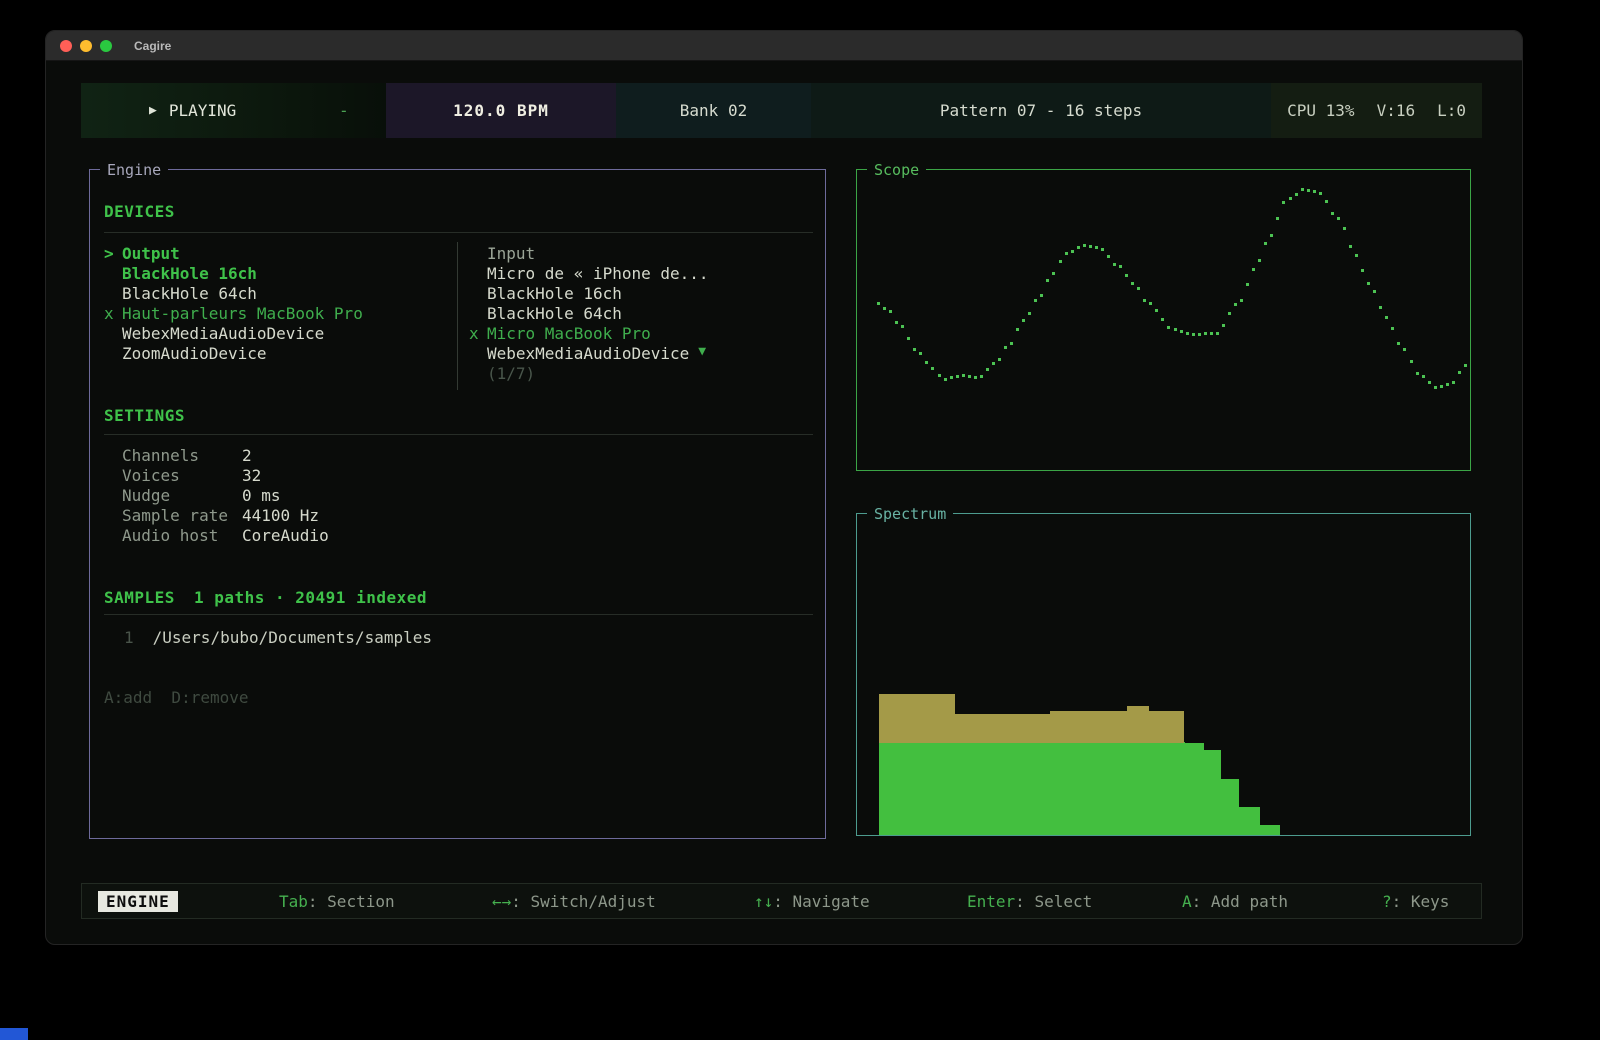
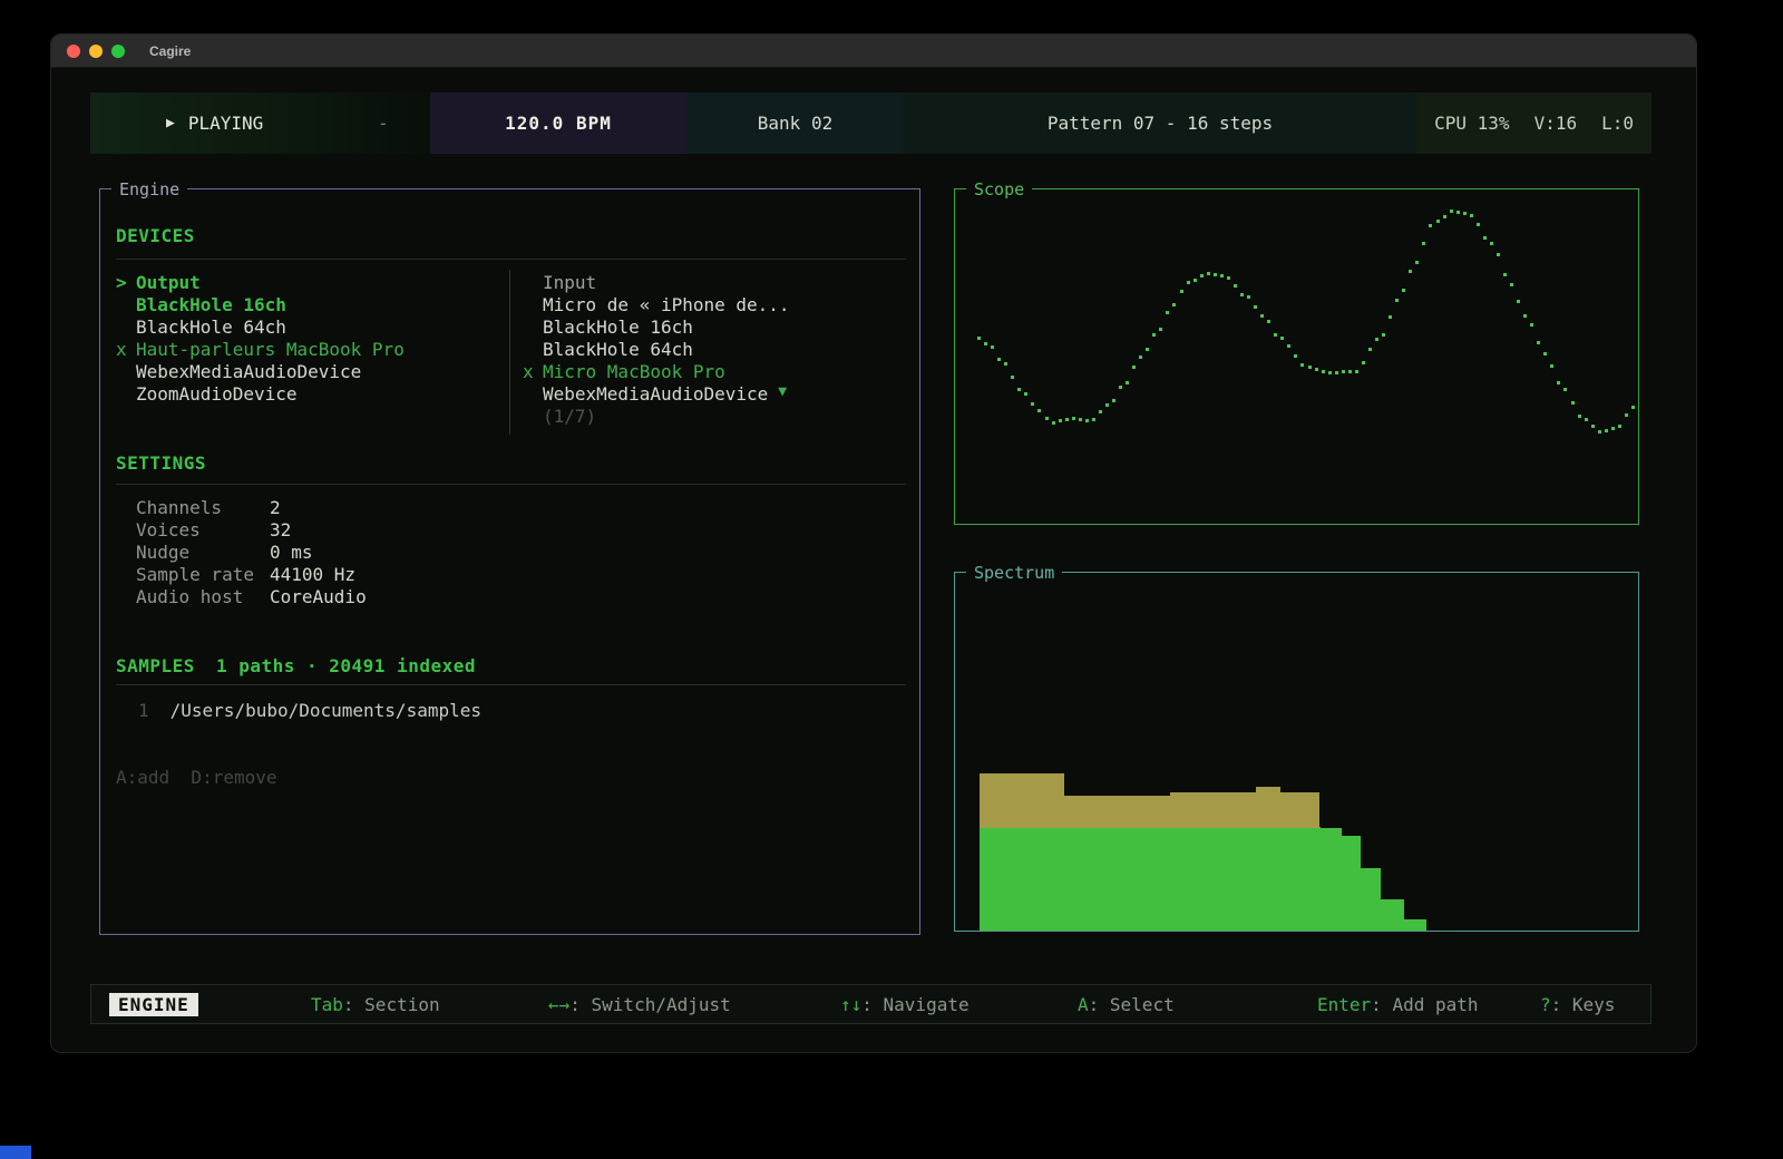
  Cagire
  ▶
  PLAYING
  -
  120.0 BPM
  Bank 02
  Pattern 07 - 16 steps
  CPU 13%
  V:16
  L:0
  Engine
  DEVICES
  >
  Output
  BlackHole 16ch
  BlackHole 64ch
  x
  Haut-parleurs MacBook Pro
  WebexMediaAudioDevice
  ZoomAudioDevice
  Input
  Micro de « iPhone de...
  BlackHole 16ch
  BlackHole 64ch
  x
  Micro MacBook Pro
  WebexMediaAudioDevice
  ▼
  (1/7)
  SETTINGS
  Channels
  2
  Voices
  32
  Nudge
  0 ms
  Sample rate
  44100 Hz
  Audio host
  CoreAudio
  SAMPLES 1 paths · 20491 indexed
  1 /Users/bubo/Documents/samples
  A:add D:remove
  Scope
  Spectrum
  ENGINE
  Tab
  : Section
  ←→
  : Switch/Adjust
  ↑↓
  : Navigate
- Enter
+ A
  : Select
- A
+ Enter
  : Add path
  ?
  : Keys
